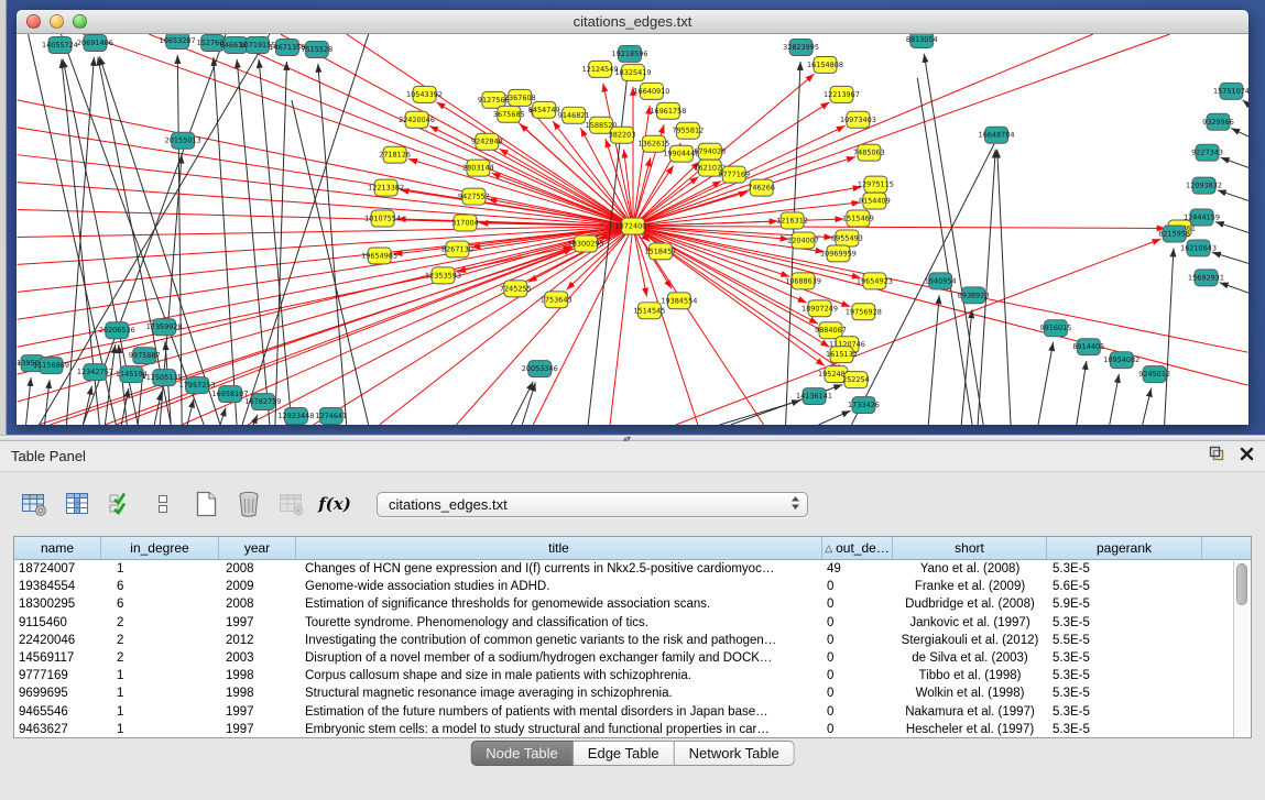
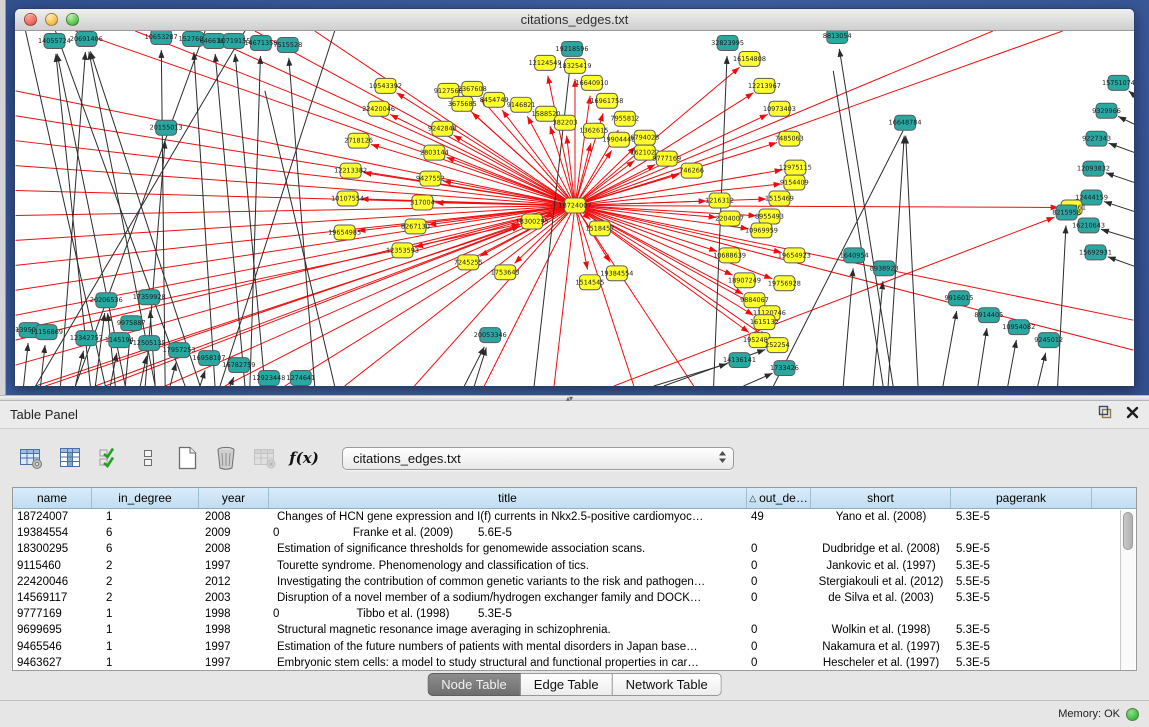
  citations_edges.txt
  18724007
  10543392
  22420046
  9127568
  3675685
  2367608
  8454749
  9146821
  1588520
  382203
  2803144
  2718126
  12213382
  9427552
  317004
  10107554
  8267130
  19654985
  12353593
  7245255
  1753643
  18300295
  1518457
  18325419
  16640910
  16961758
  7955812
  19904448
  6794028
  162102
  9777169
  746266
  12124549
  16154808
  12213967
  10973403
  7485063
  12975115
  9154409
  1216312
  2204007
  1515469
  8955493
  10969959
  19384554
  18907249
  19756928
  9884067
  11120746
  1615132
  195248
  252254
  1514545
  14055724
  20691406
  10653287
  152760
  646616
  10719155
  14671358
  7515528
  19218596
  32823995
  8813054
  16648784
  15751074
  9329966
  9227343
  12093832
  12444159
  8215958
  16210643
  20206536
  17359928
  9975887
  13950
  11156869
  12342757
  1145194
  12505135
  17957253
  16958107
  16782759
  12923448
  20053346
  1274641
  14136141
  1733426
  8938923
  9916015
  8914405
  10954082
  9245012
  ▴▾
  Table Panel
  f(x)
  citations_edges.txt
  name
  in_degree
  year
  title
  △
  out_de…
  short
  pagerank
  18724007
  1
  2008
  Changes of HCN gene expression and I(f) currents in Nkx2.5-positive cardiomyoc…
  49
  Yano et al. (2008)
  5.3E-5
  19384554
  6
  2009
- Genome-wide association studies in ADHD.
  0
  Franke et al. (2009)
  5.6E-5
  18300295
  6
  2008
  Estimation of significance thresholds for genomewide association scans.
  0
  Dudbridge et al. (2008)
  5.9E-5
  9115460
  2
  1997
  Tourette syndrome. Phenomenology and classification of tics.
  0
  Jankovic et al. (1997)
  5.3E-5
  22420046
  2
  2012
  Investigating the contribution of common genetic variants to the risk and pathogen…
  0
  Stergiakouli et al. (2012)
  5.5E-5
  14569117
  2
  2003
  Disruption of a novel member of a sodium/hydrogen exchanger family and DOCK…
  0
  de Silva et al. (2003)
  5.3E-5
  9777169
  1
  1998
- Corpus callosum shape and size in male patients with schizophrenia.
  0
  Tibbo et al. (1998)
  5.3E-5
  9699695
  1
  1998
  Structural magnetic resonance image averaging in schizophrenia.
  0
  Wolkin et al. (1998)
  5.3E-5
  9465546
  1
  1997
  Estimation of the future numbers of patients with mental disorders in Japan base…
  0
  Nakamura et al. (1997)
  5.3E-5
  9463627
  1
  1997
  Embryonic stem cells: a model to study structural and functional properties in car…
  0
  Hescheler et al. (1997)
  5.3E-5
  Node Table
  Edge Table
  Network Table
+ Memory: OK
